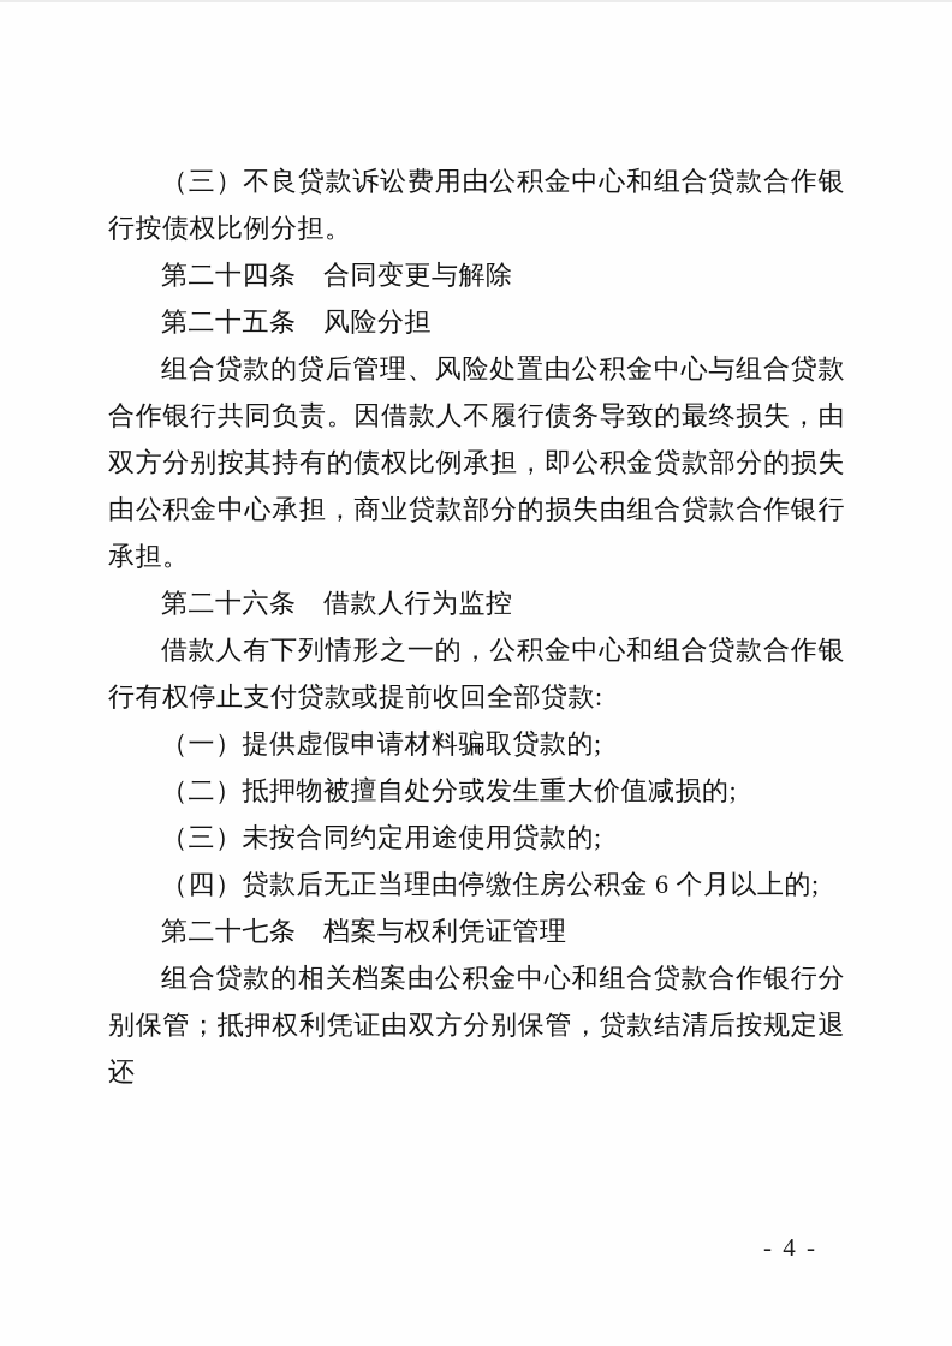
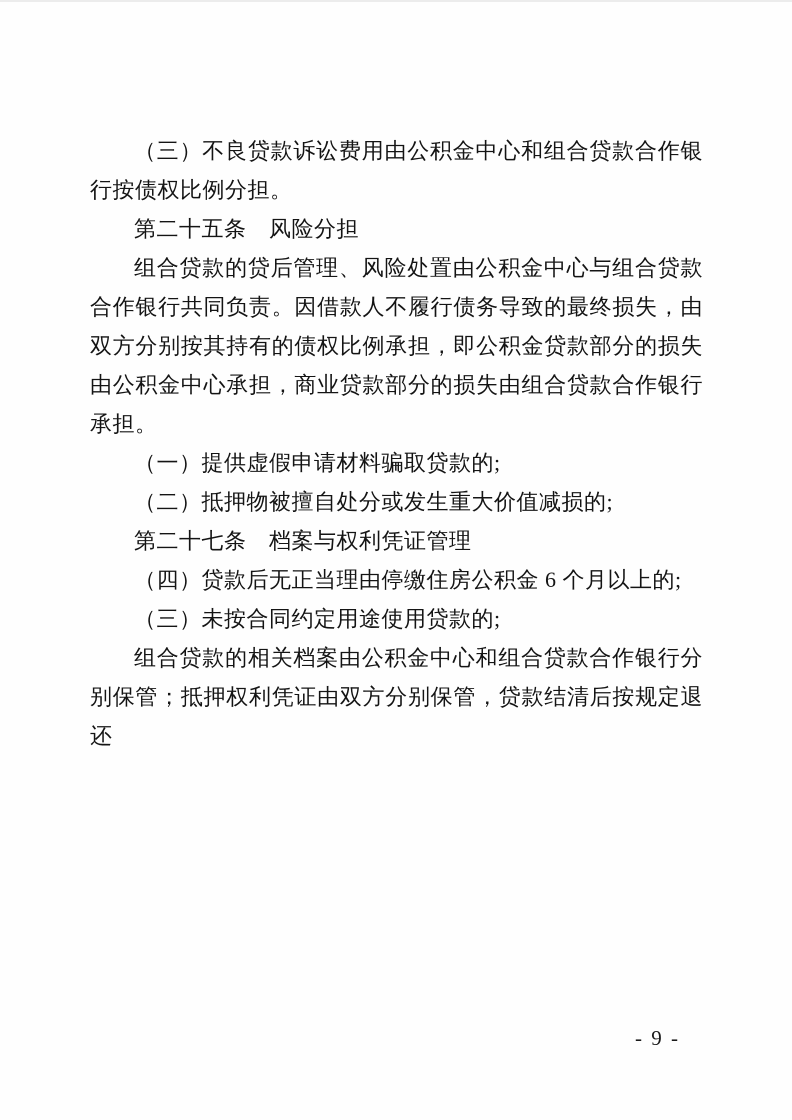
  （三）不良贷款诉讼费用由公积金中心和组合贷款合作银行按债权比例分担。
- 第二十四条 合同变更与解除
  第二十五条 风险分担
  组合贷款的贷后管理、风险处置由公积金中心与组合贷款合作银行共同负责。因借款人不履行债务导致的最终损失，由双方分别按其持有的债权比例承担，即公积金贷款部分的损失由公积金中心承担，商业贷款部分的损失由组合贷款合作银行承担。
- 第二十六条 借款人行为监控
- 借款人有下列情形之一的，公积金中心和组合贷款合作银行有权停止支付贷款或提前收回全部贷款:
  （一）提供虚假申请材料骗取贷款的;
  （二）抵押物被擅自处分或发生重大价值减损的;
- （三）未按合同约定用途使用贷款的;
+ 第二十七条 档案与权利凭证管理
  （四）贷款后无正当理由停缴住房公积金 6 个月以上的;
- 第二十七条 档案与权利凭证管理
+ （三）未按合同约定用途使用贷款的;
  组合贷款的相关档案由公积金中心和组合贷款合作银行分别保管；抵押权利凭证由双方分别保管，贷款结清后按规定退还
- - 4 -
+ - 9 -
